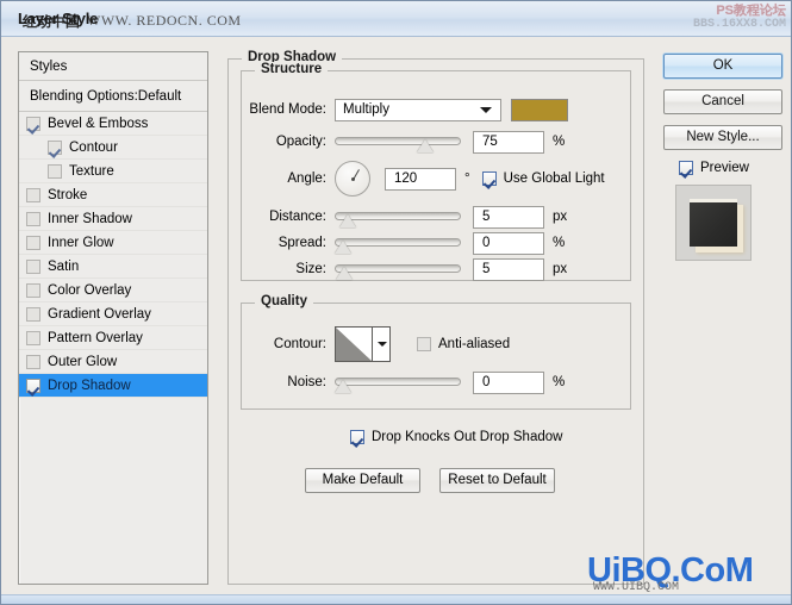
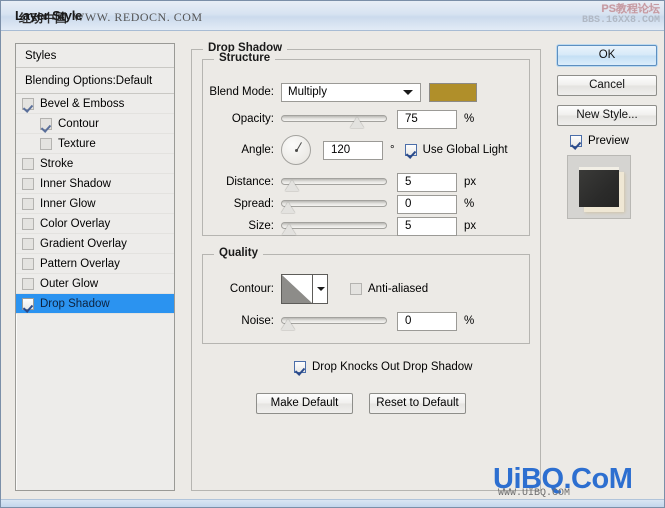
  红动中国
  WWW. REDOCN. COM
  Layer Style
  PS教程论坛
  BBS.16XX8.COM
  Styles
  Blending Options:Default
  Bevel & Emboss
  Contour
  Texture
  Stroke
  Inner Shadow
  Inner Glow
- Satin
  Color Overlay
  Gradient Overlay
  Pattern Overlay
  Outer Glow
  Drop Shadow
  Drop Shadow
  Structure
  Blend Mode:
  Multiply
  Opacity:
  75
  %
  Angle:
  120
  °
  Use Global Light
  Distance:
  5
  px
  Spread:
  0
  %
  Size:
  5
  px
  Quality
  Contour:
  Anti-aliased
  Noise:
  0
  %
  Drop Knocks Out Drop Shadow
  Make Default
  Reset to Default
  OK
  Cancel
  New Style...
  Preview
  UiBQ.CoM
  WWW.UIBQ.COM
